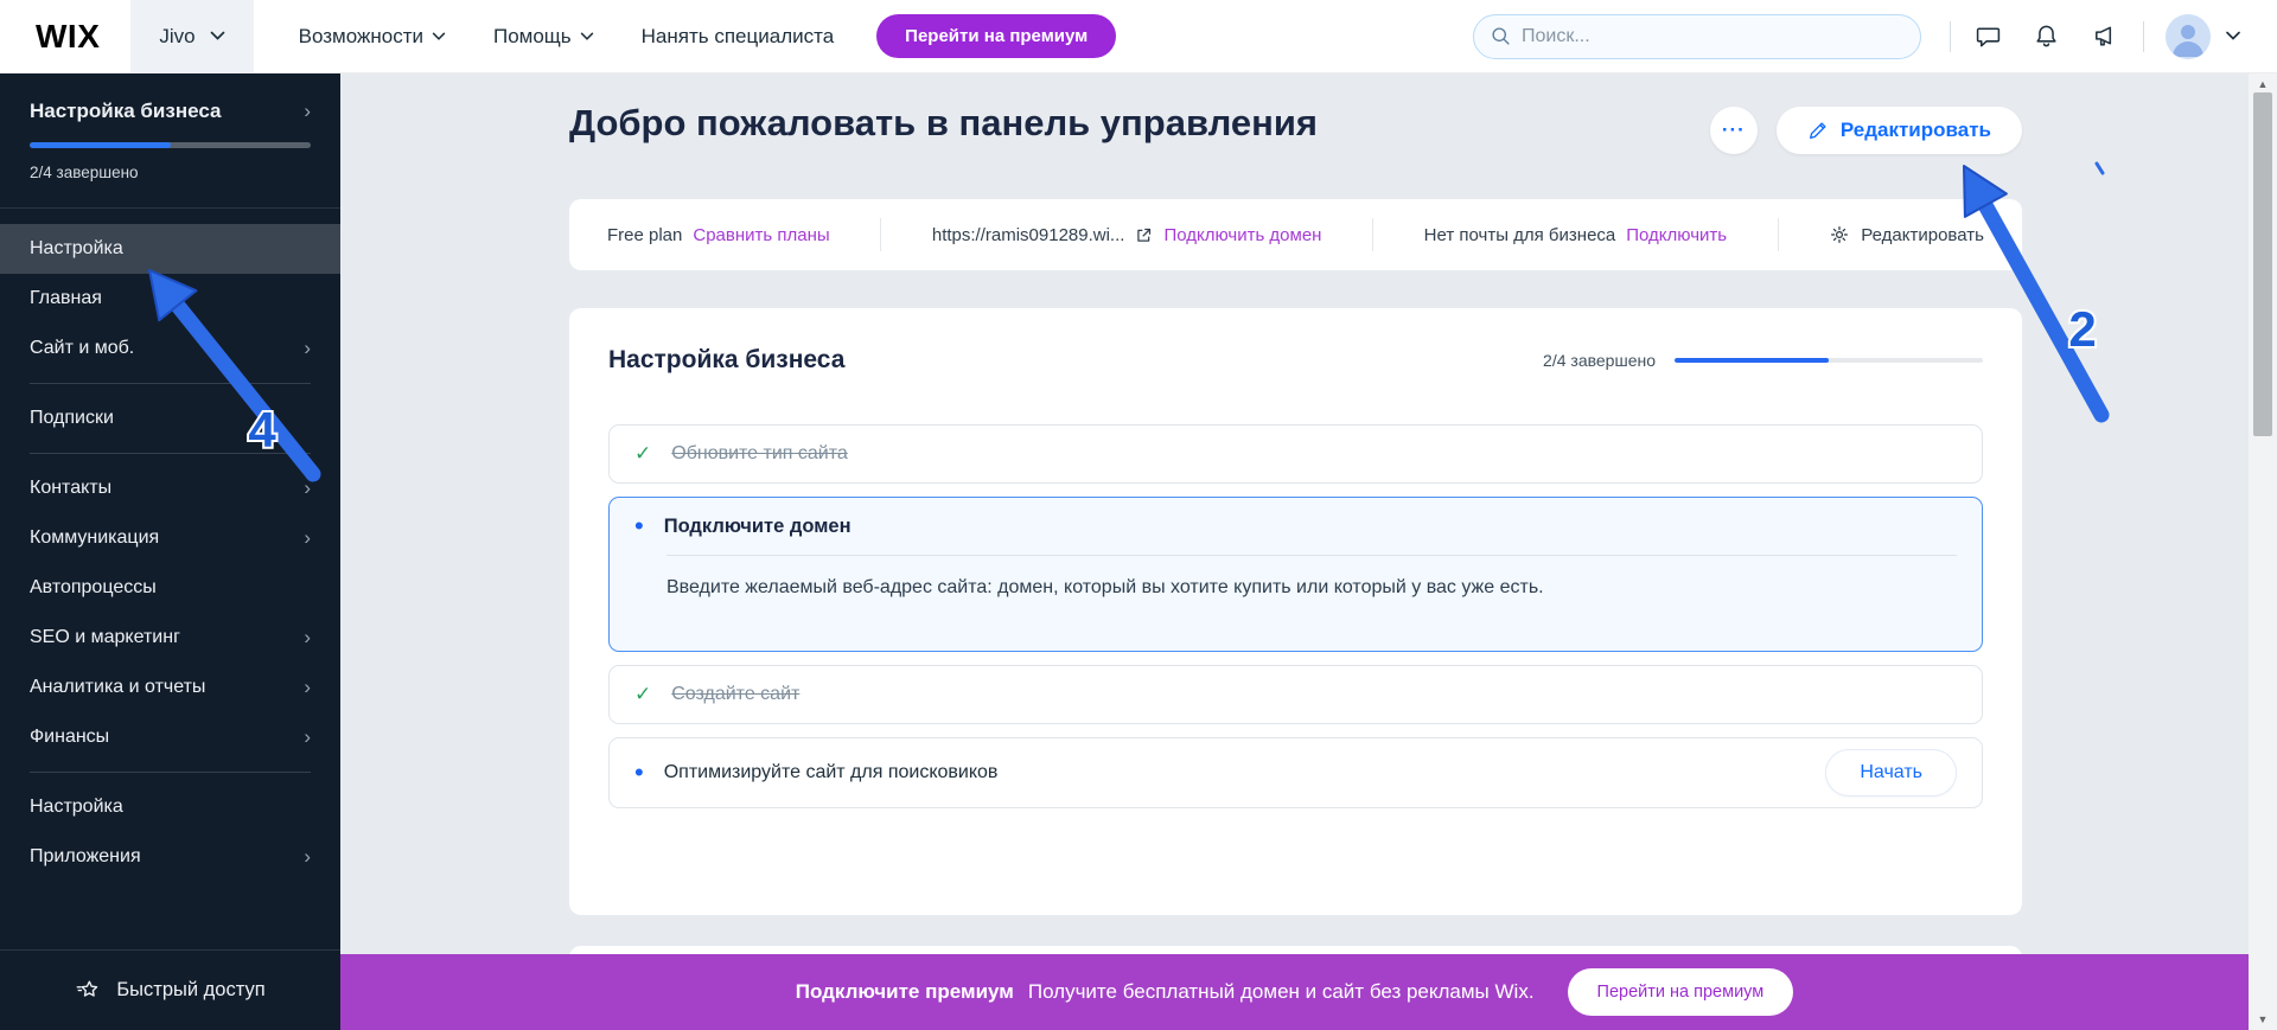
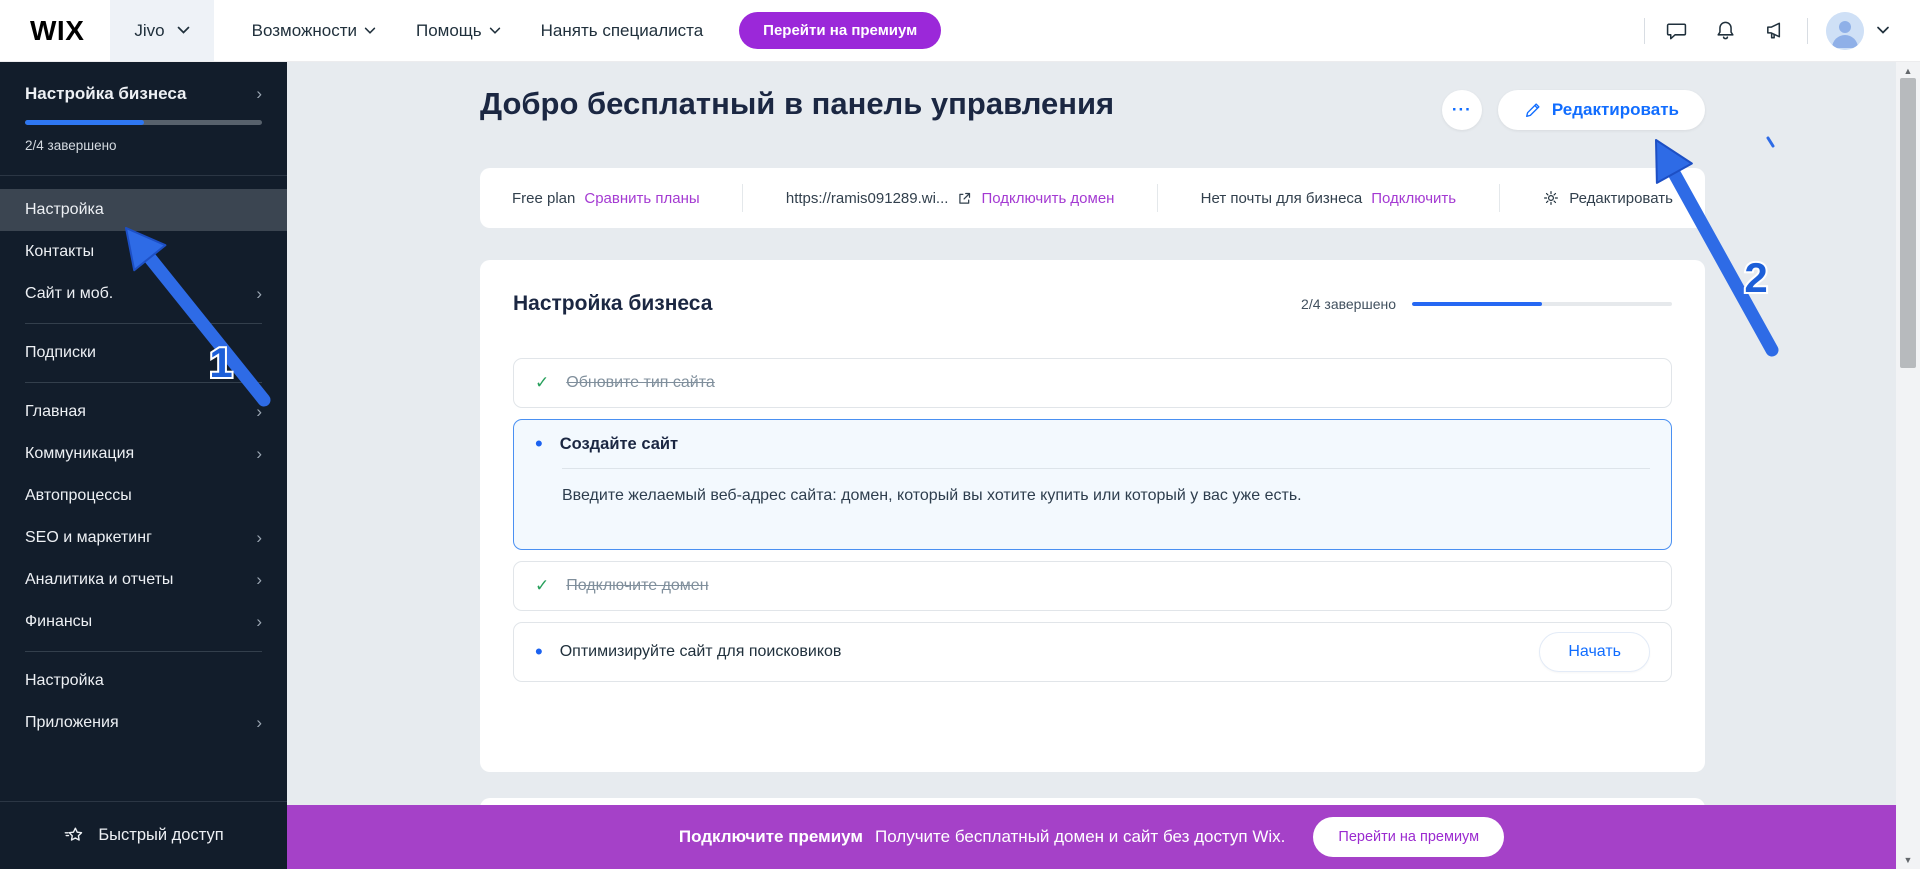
  WIX
  Jivo
  Возможности
  Помощь
  Нанять специалиста
  Перейти на премиум
- Поиск...
  Настройка бизнеса
  ›
  2/4 завершено
  Настройка
- Главная
+ Контакты
  Сайт и моб.
  ›
  Подписки
- Контакты
+ Главная
  ›
  Коммуникация
  ›
  Автопроцессы
  SEO и маркетинг
  ›
  Аналитика и отчеты
  ›
  Финансы
  ›
  Настройка
  Приложения
  ›
  Быстрый доступ
- Добро пожаловать в панель управления
+ Добро бесплатный в панель управления
  ···
  Редактировать
  Free plan
  Сравнить планы
  https://ramis091289.wi...
  Подключить домен
  Нет почты для бизнеса
  Подключить
  Редактировать
  Настройка бизнеса
  2/4 завершено
  ✓
  Обновите тип сайта
  •
- Подключите домен
+ Создайте сайт
  Введите желаемый веб-адрес сайта: домен, который вы хотите купить или который у вас уже есть.
  ✓
- Создайте сайт
+ Подключите домен
  •
  Оптимизируйте сайт для поисковиков
  Начать
  Подключите премиум
- Получите бесплатный домен и сайт без рекламы Wix.
+ Получите бесплатный домен и сайт без доступ Wix.
  Перейти на премиум
  ▲
  ▼
- 4
+ 1
  2
